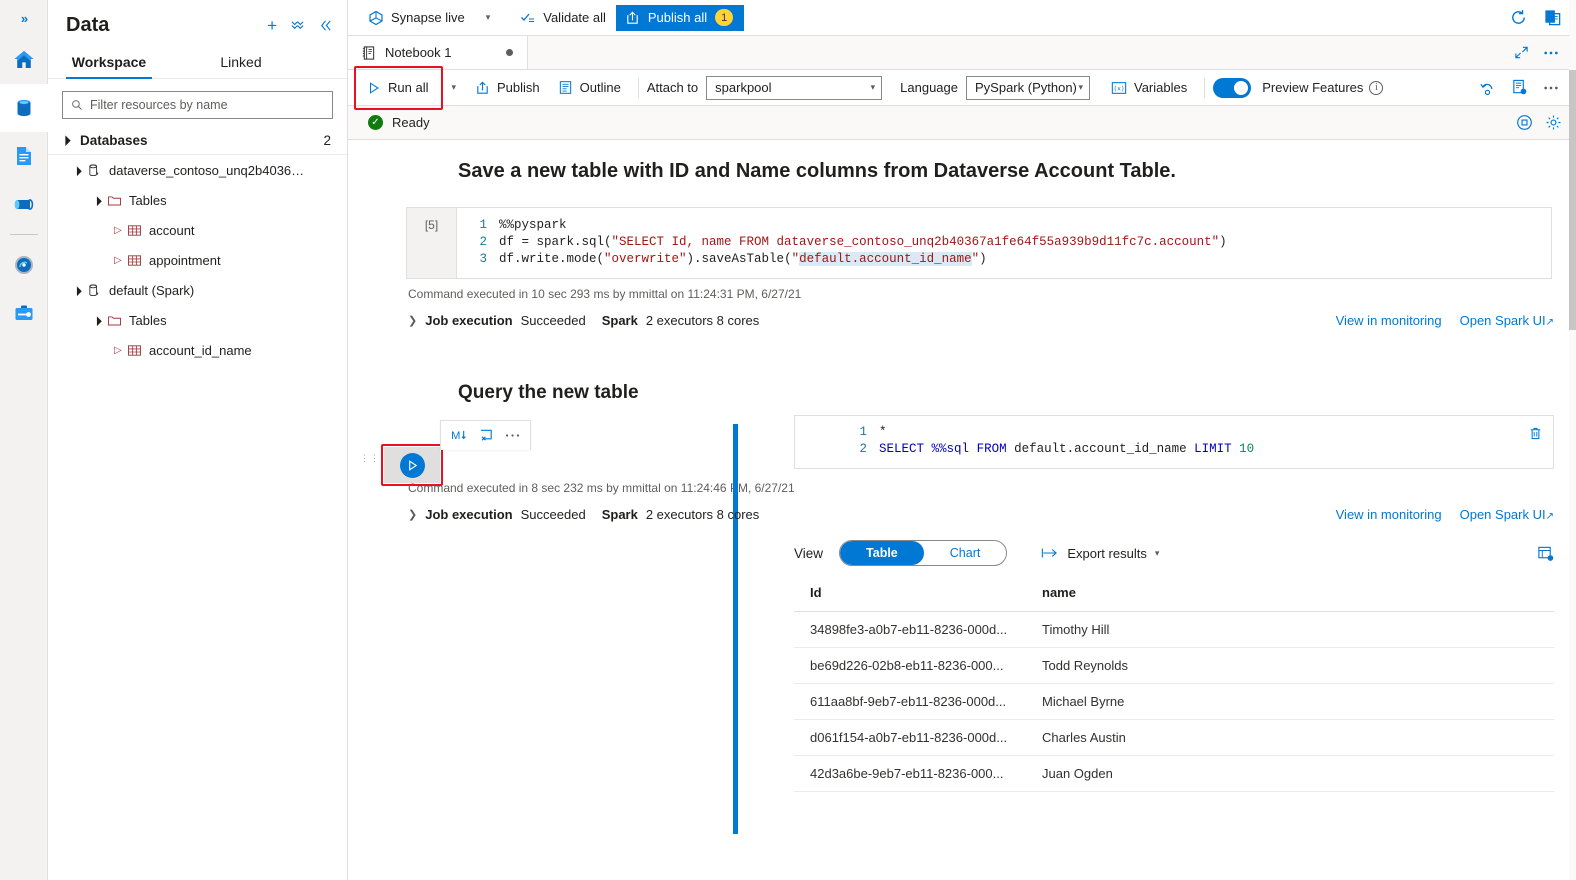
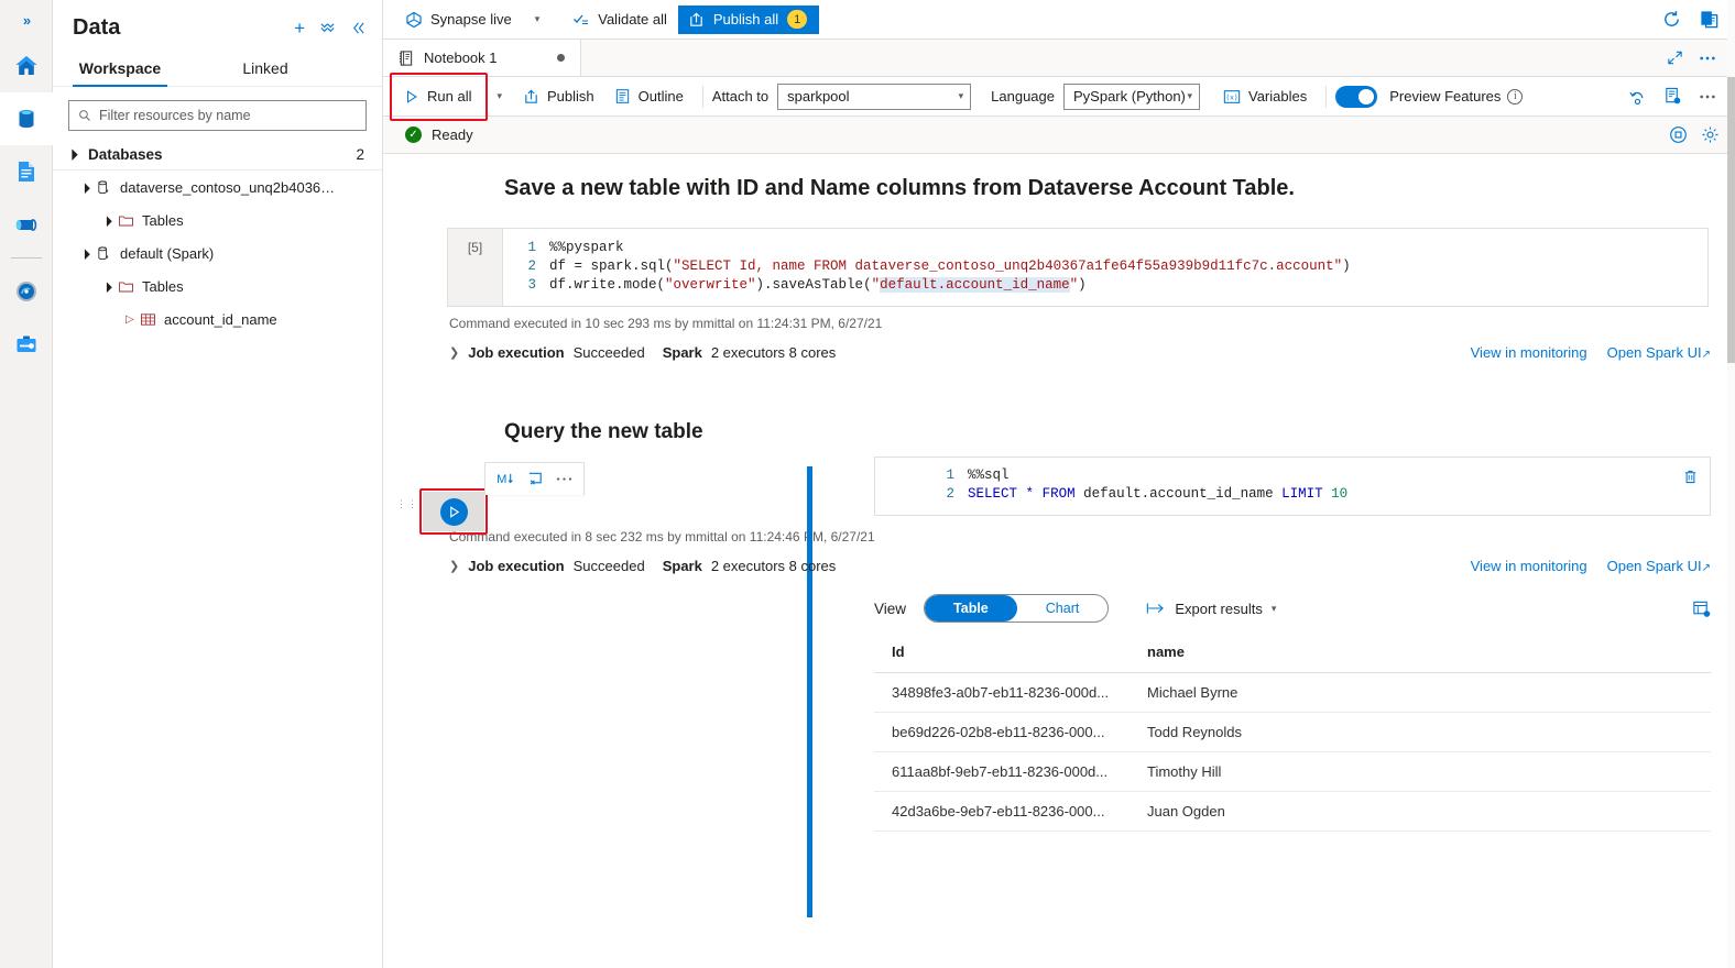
  »
  Data
  +
  Workspace
  Linked
  Filter resources by name
  Databases
  2
  dataverse_contoso_unq2b40367a1
  Tables
- account
- appointment
  default (Spark)
  Tables
  account_id_name
  Synapse live
  ▾
  Validate all
  Publish all
  1
  Notebook 1
  Run all
  ▾
  Publish
  Outline
  Attach to
  sparkpool
  ▾
  Language
  PySpark (Python)
  ▾
  Variables
  Preview Features
  i
  ✓
  Ready
  Save a new table with ID and Name columns from Dataverse Account Table.
  [5]
  1
  %%pyspark
  2
  df = spark.sql("SELECT Id, name FROM dataverse_contoso_unq2b40367a1fe64f55a939b9d11fc7c.account")
  3
  df.write.mode("overwrite").saveAsTable("default.account_id_name")
  Command executed in 10 sec 293 ms by mmittal on 11:24:31 PM, 6/27/21
  ❯
  Job execution
  Succeeded
  Spark
  2 executors 8 cores
  View in monitoring
  Open Spark UI↗
  Query the new table
  ⋮⋮
  M
  1
- *
+ %%sql
  2
- SELECT %%sql FROM default.account_id_name LIMIT 10
+ SELECT * FROM default.account_id_name LIMIT 10
  Command executed in 8 sec 232 ms by mmittal on 11:24:46M, 6/27/21
  ❯
  Job execution
  Succeeded
  Spark
  2 executors 8 cores
  View in monitoring
  Open Spark UI↗
  View
  Table
  Chart
  Export results
  ▾
  Id	name
- 34898fe3-a0b7-eb11-8236-000d...	Timothy Hill
+ 34898fe3-a0b7-eb11-8236-000d...	Michael Byrne
  be69d226-02b8-eb11-8236-000...	Todd Reynolds
- 611aa8bf-9eb7-eb11-8236-000d...	Michael Byrne
+ 611aa8bf-9eb7-eb11-8236-000d...	Timothy Hill
- d061f154-a0b7-eb11-8236-000d...	Charles Austin
  42d3a6be-9eb7-eb11-8236-000...	Juan Ogden
